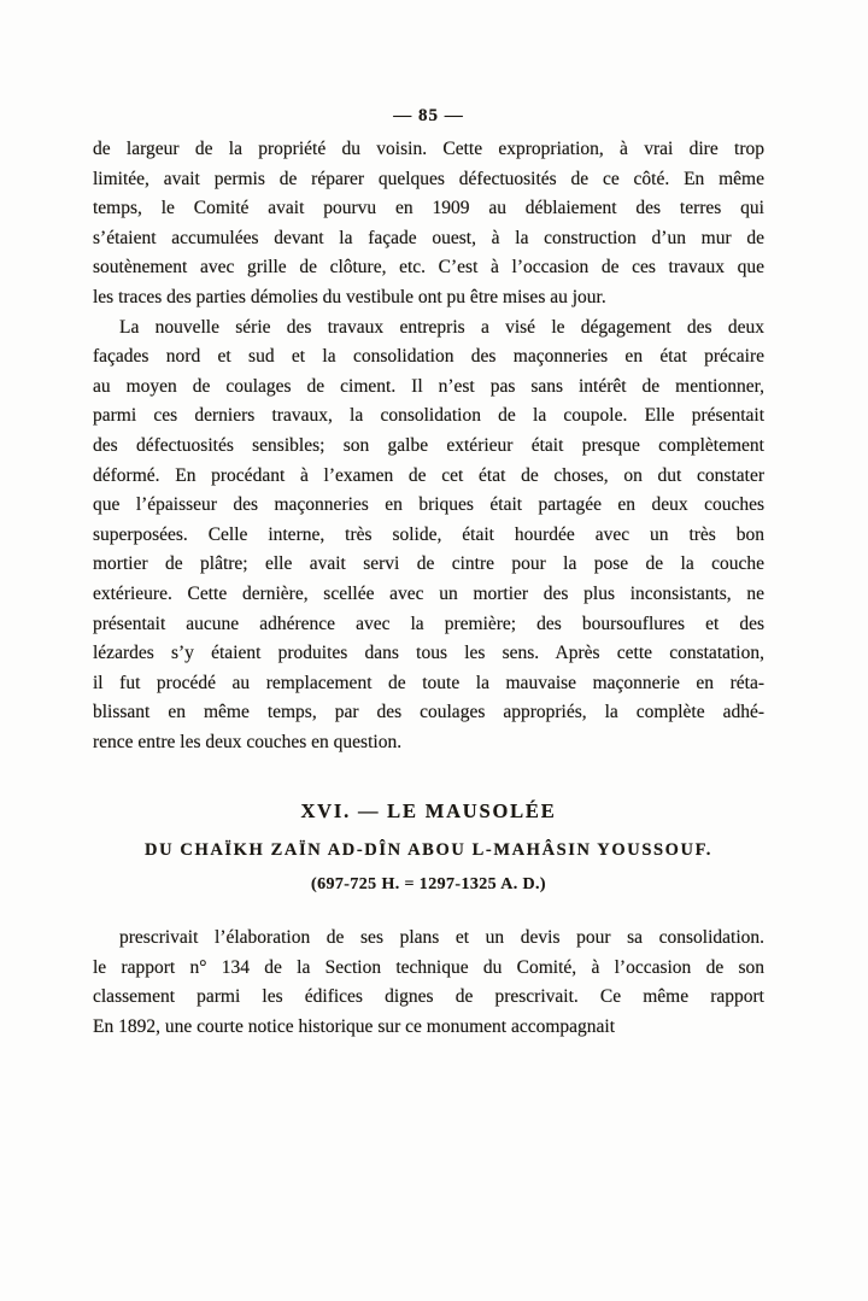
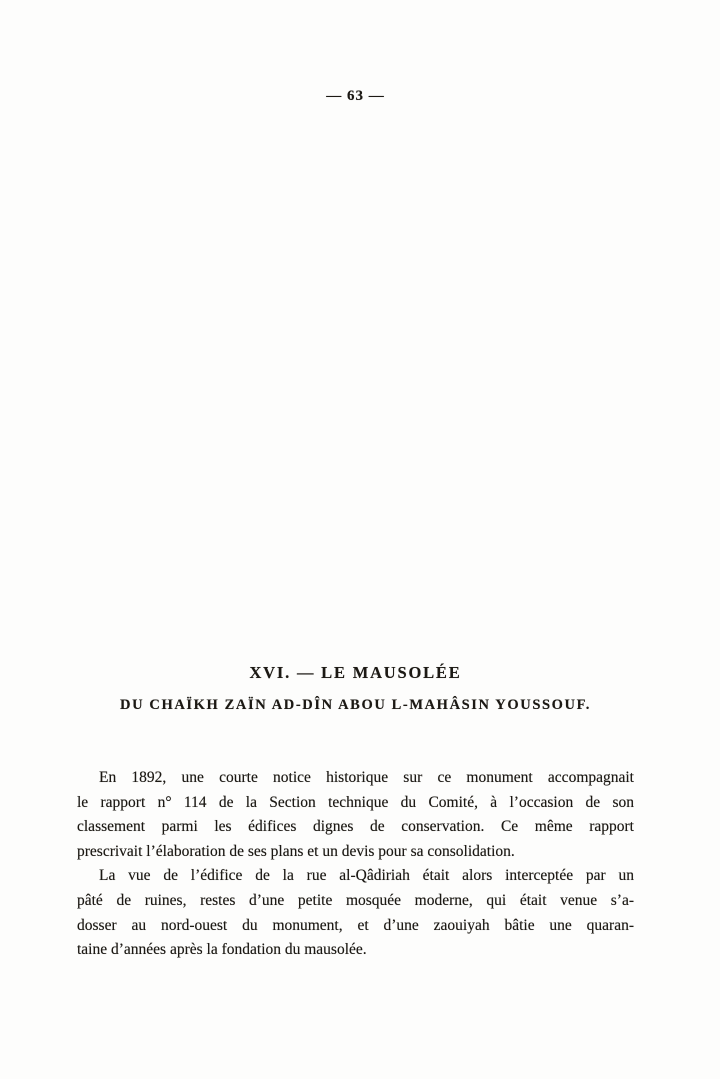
- — 85 —
+ — 63 —
- de largeur de la propriété du voisin. Cette expropriation, à vrai dire trop
- limitée, avait permis de réparer quelques défectuosités de ce côté. En même
- temps, le Comité avait pourvu en 1909 au déblaiement des terres qui
- s’étaient accumulées devant la façade ouest, à la construction d’un mur de
- soutènement avec grille de clôture, etc. C’est à l’occasion de ces travaux que
- les traces des parties démolies du vestibule ont pu être mises au jour.
- La nouvelle série des travaux entrepris a visé le dégagement des deux
- façades nord et sud et la consolidation des maçonneries en état précaire
- au moyen de coulages de ciment. Il n’est pas sans intérêt de mentionner,
- parmi ces derniers travaux, la consolidation de la coupole. Elle présentait
- des défectuosités sensibles; son galbe extérieur était presque complètement
- déformé. En procédant à l’examen de cet état de choses, on dut constater
- que l’épaisseur des maçonneries en briques était partagée en deux couches
- superposées. Celle interne, très solide, était hourdée avec un très bon
- mortier de plâtre; elle avait servi de cintre pour la pose de la couche
- extérieure. Cette dernière, scellée avec un mortier des plus inconsistants, ne
- présentait aucune adhérence avec la première; des boursouflures et des
- lézardes s’y étaient produites dans tous les sens. Après cette constatation,
- il fut procédé au remplacement de toute la mauvaise maçonnerie en réta-
- blissant en même temps, par des coulages appropriés, la complète adhé-
- rence entre les deux couches en question.
  XVI. — LE MAUSOLÉE
  DU CHAÏKH ZAÏN AD-DÎN ABOU L-MAHÂSIN YOUSSOUF.
- (697-725 H. = 1297-1325 A. D.)
- prescrivait l’élaboration de ses plans et un devis pour sa consolidation.
+ En 1892, une courte notice historique sur ce monument accompagnait
- le rapport n° 134 de la Section technique du Comité, à l’occasion de son
+ le rapport n° 114 de la Section technique du Comité, à l’occasion de son
- classement parmi les édifices dignes de prescrivait. Ce même rapport
+ classement parmi les édifices dignes de conservation. Ce même rapport
- En 1892, une courte notice historique sur ce monument accompagnait
+ prescrivait l’élaboration de ses plans et un devis pour sa consolidation.
+ La vue de l’édifice de la rue al-Qâdiriah était alors interceptée par un
+ pâté de ruines, restes d’une petite mosquée moderne, qui était venue s’a-
+ dosser au nord-ouest du monument, et d’une zaouiyah bâtie une quaran-
+ taine d’années après la fondation du mausolée.
